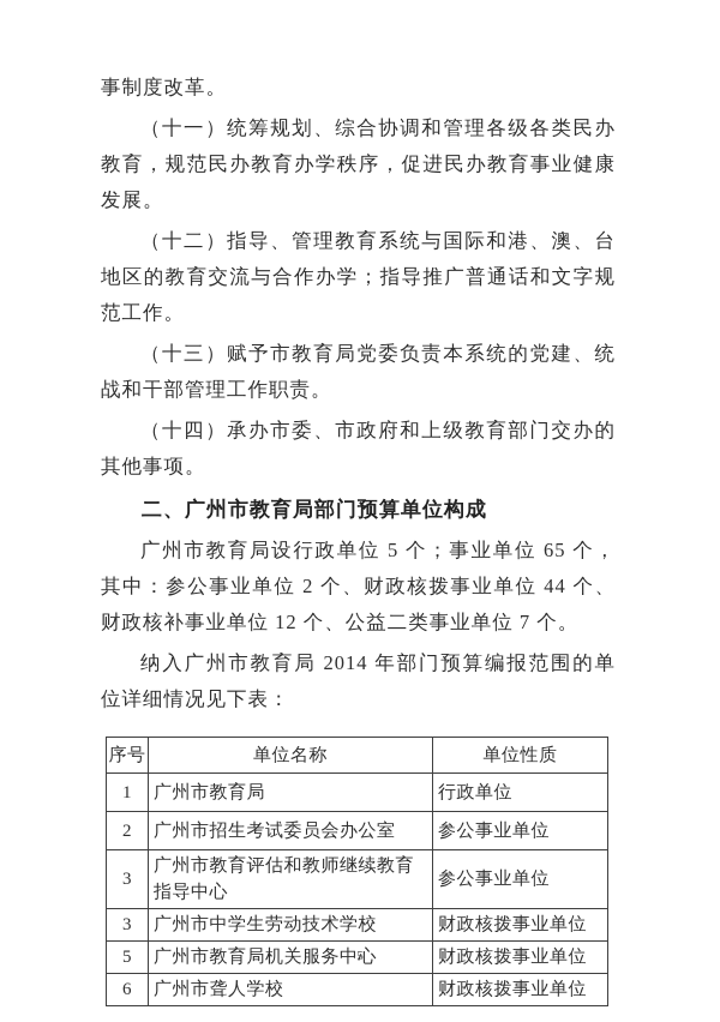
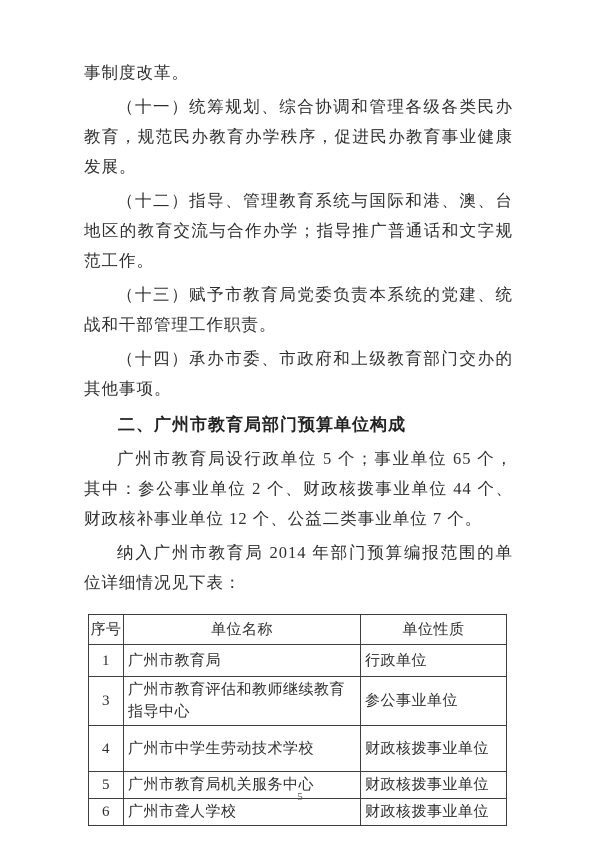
  事制度改革。
  （十一）统筹规划、综合协调和管理各级各类民办教育，规范民办教育办学秩序，促进民办教育事业健康发展。
  （十二）指导、管理教育系统与国际和港、澳、台地区的教育交流与合作办学；指导推广普通话和文字规范工作。
  （十三）赋予市教育局党委负责本系统的党建、统战和干部管理工作职责。
  （十四）承办市委、市政府和上级教育部门交办的其他事项。
  二、广州市教育局部门预算单位构成
  广州市教育局设行政单位 5 个；事业单位 65 个，其中：参公事业单位 2 个、财政核拨事业单位 44 个、财政核补事业单位 12 个、公益二类事业单位 7 个。
  纳入广州市教育局 2014 年部门预算编报范围的单位详细情况见下表：
  序号	单位名称	单位性质
  1	广州市教育局	行政单位
- 2	广州市招生考试委员会办公室	参公事业单位
  3	广州市教育评估和教师继续教育指导中心	参公事业单位
- 3	广州市中学生劳动技术学校	财政核拨事业单位
+ 4	广州市中学生劳动技术学校	财政核拨事业单位
  5	广州市教育局机关服务中心	财政核拨事业单位
  6	广州市聋人学校	财政核拨事业单位
  5
